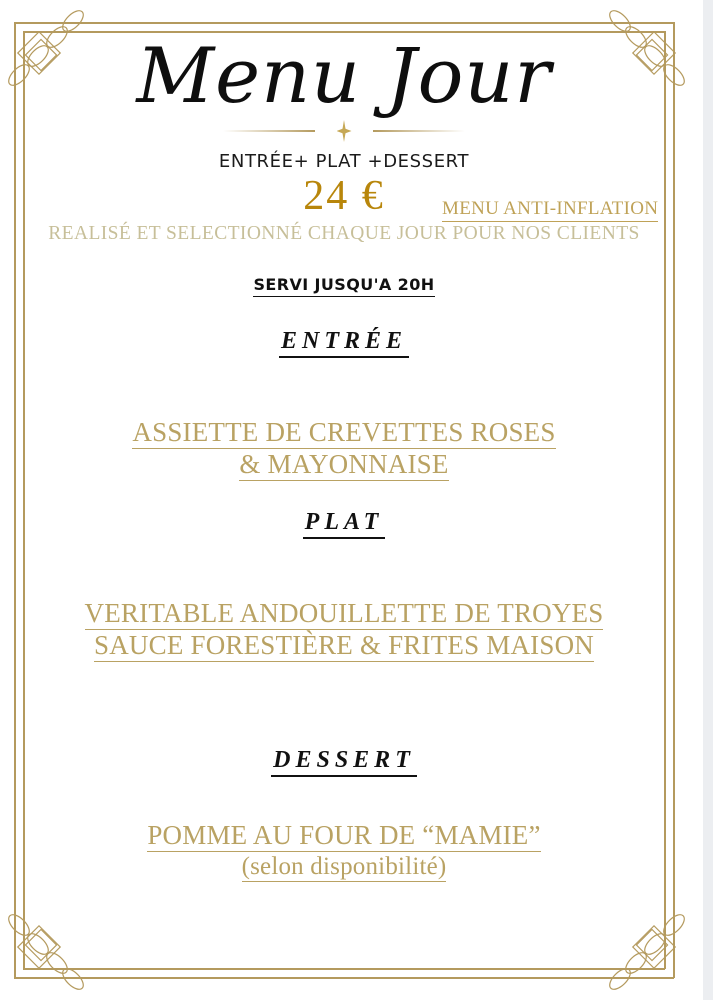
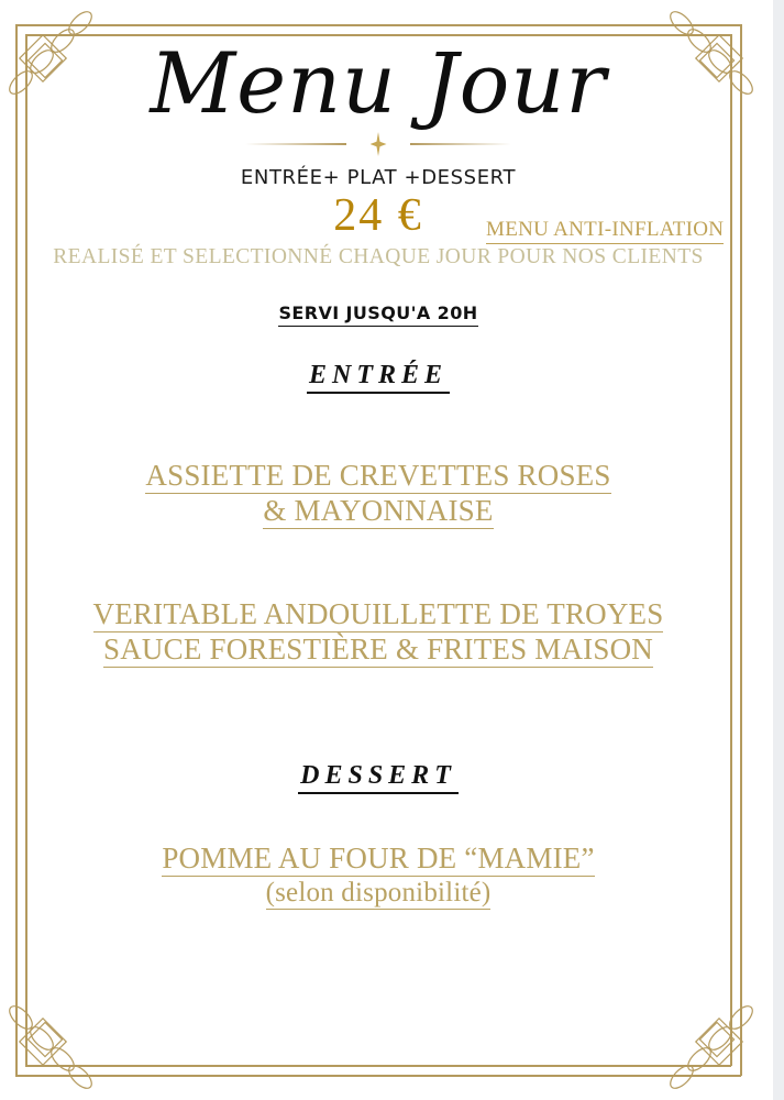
  Menu Jour
  ENTRÉE+ PLAT +DESSERT
  24 €
  MENU ANTI-INFLATION
  REALISÉ ET SELECTIONNÉ CHAQUE JOUR POUR NOS CLIENTS
  SERVI JUSQU'A 20H
  ENTRÉE
  ASSIETTE DE CREVETTES ROSES
  & MAYONNAISE
- PLAT
  VERITABLE ANDOUILLETTE DE TROYES
  SAUCE FORESTIÈRE & FRITES MAISON
  DESSERT
  POMME AU FOUR DE “MAMIE”
  (selon disponibilité)
